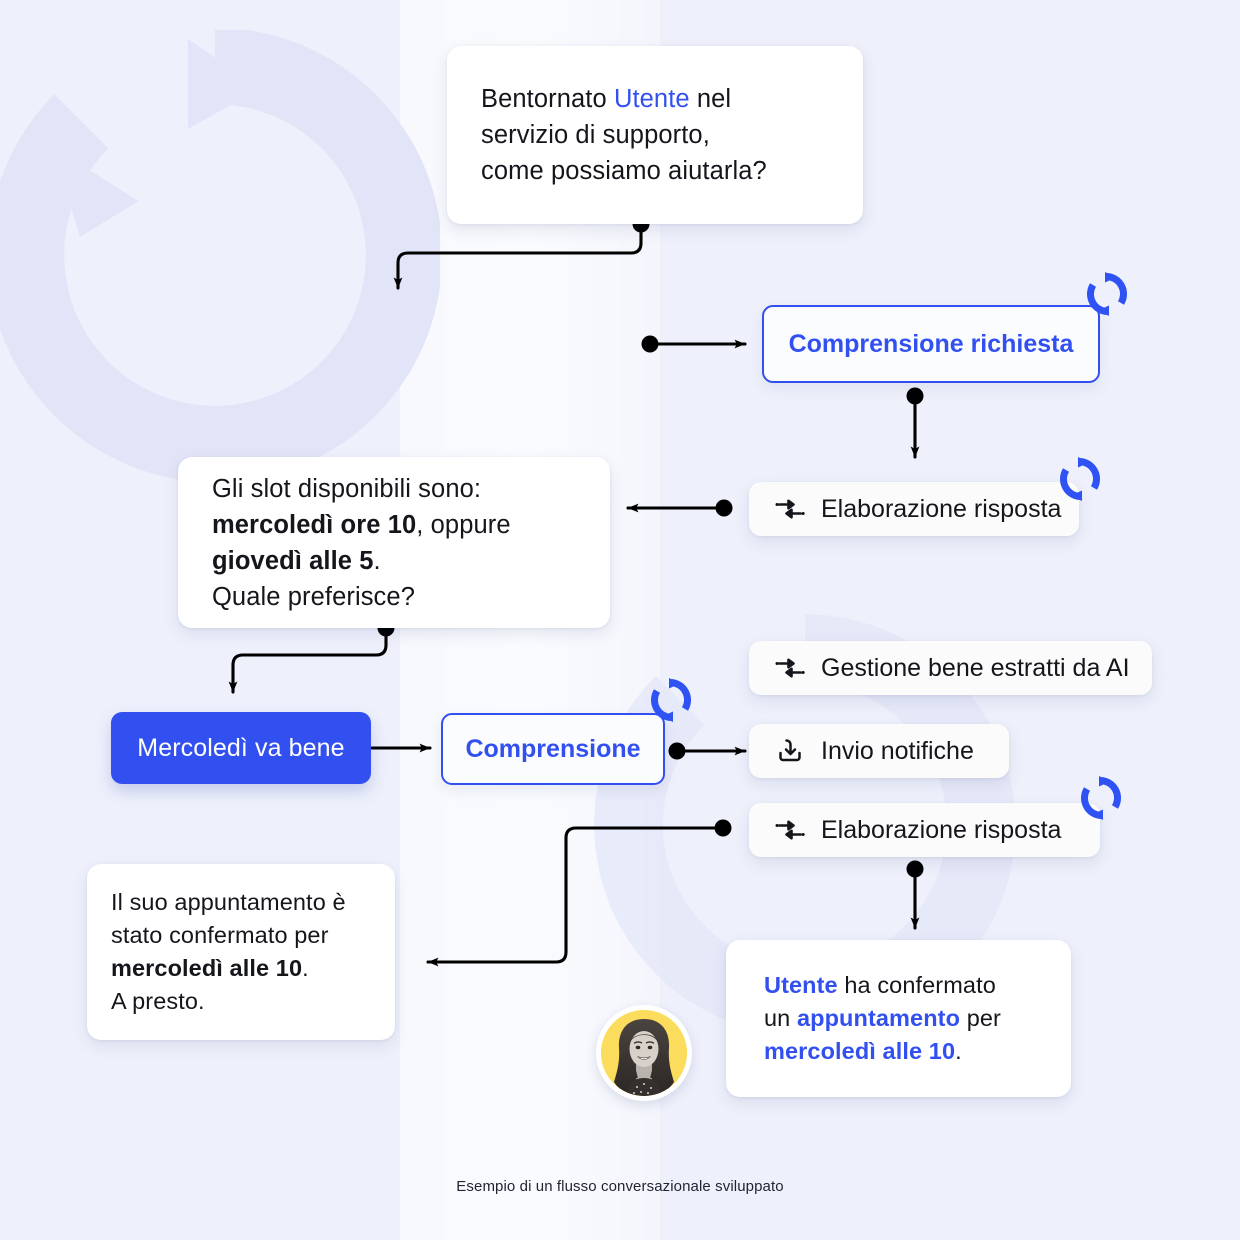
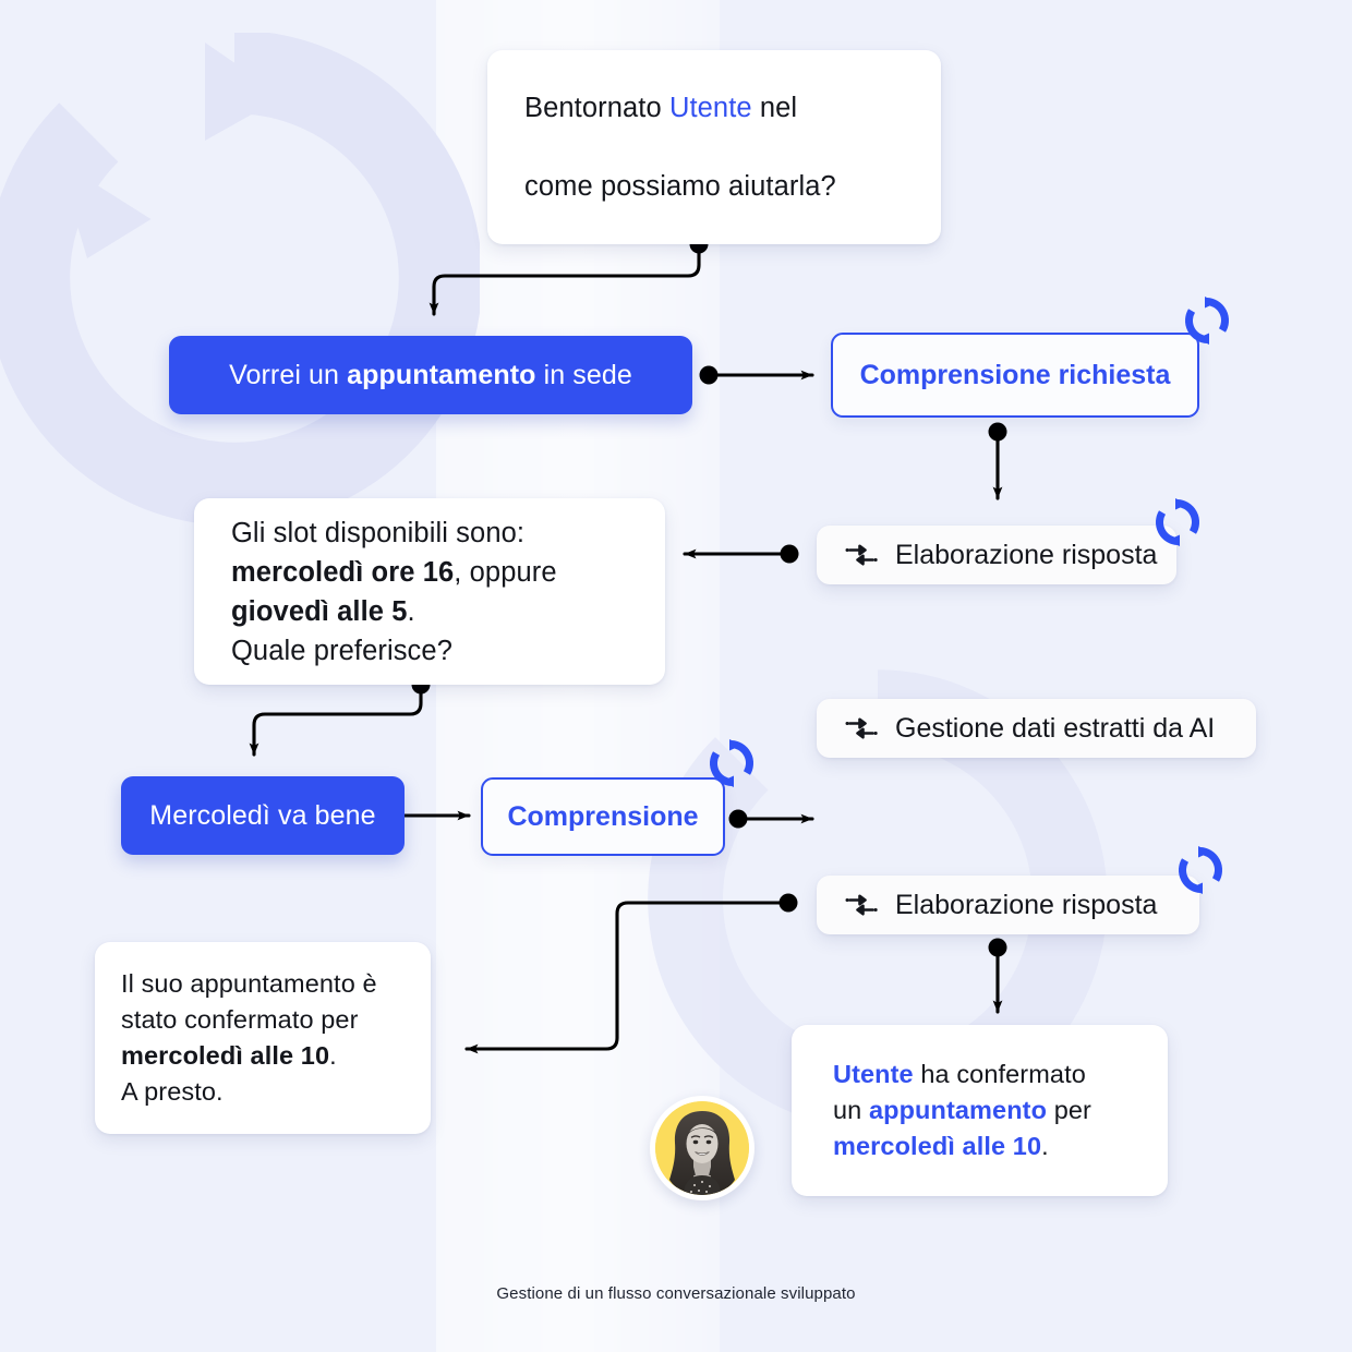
  Bentornato Utente nel
- servizio di supporto,
  come possiamo aiutarla?
+ Vorrei un appuntamento in sede
  Comprensione richiesta
  Elaborazione risposta
  Gli slot disponibili sono:
- mercoledì ore 10, oppure
+ mercoledì ore 16, oppure
  giovedì alle 5.
  Quale preferisce?
  Mercoledì va bene
  Comprensione
- Gestione bene estratti da AI
+ Gestione dati estratti da AI
- Invio notifiche
  Elaborazione risposta
  Il suo appuntamento è
  stato confermato per
  mercoledì alle 10.
  A presto.
  Utente ha confermato
  un appuntamento per
  mercoledì alle 10.
- Esempio di un flusso conversazionale sviluppato
+ Gestione di un flusso conversazionale sviluppato
